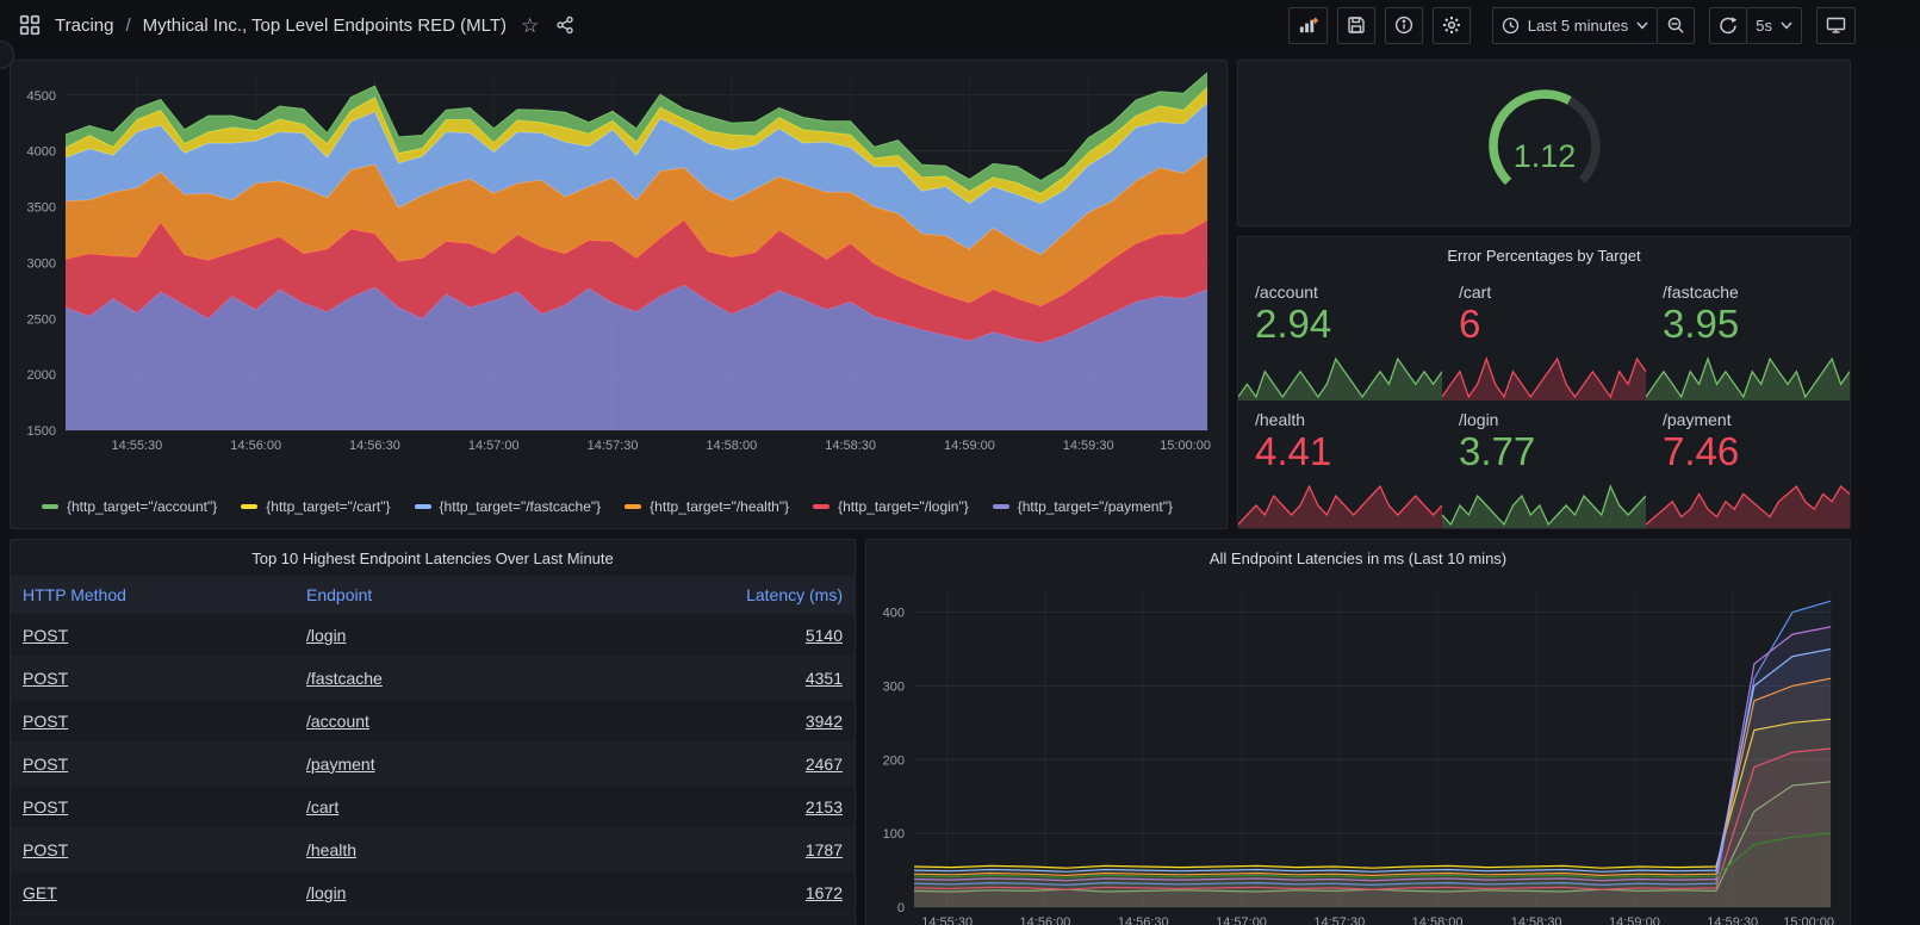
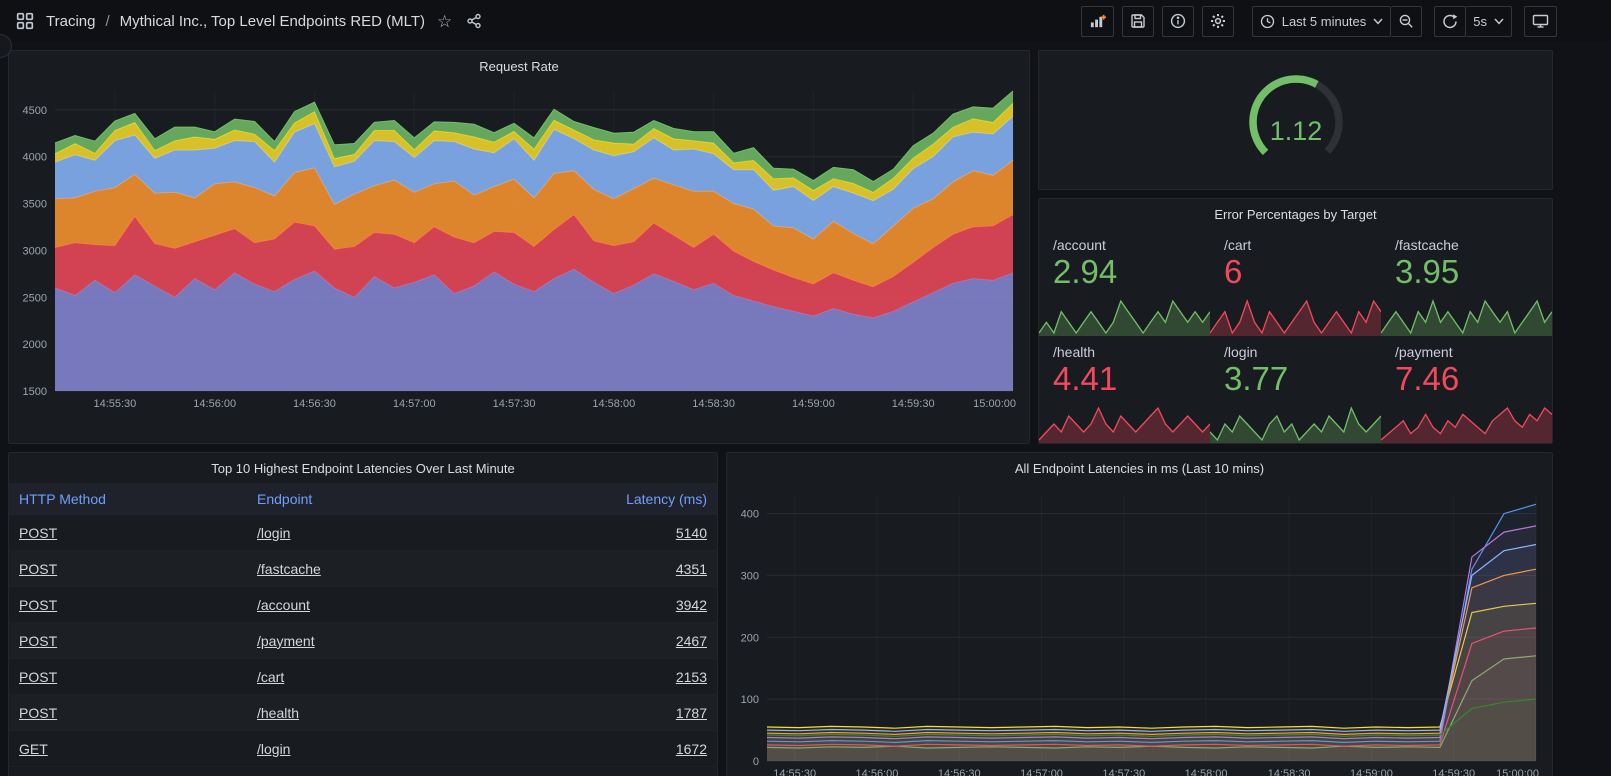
  Tracing
  /
  Mythical Inc., Top Level Endpoints RED (MLT)
  ☆
  Last 5 minutes
  5s
+ Request Rate
  1500
  2000
  2500
  3000
  3500
  4000
  4500
  14:55:30
  14:56:00
  14:56:30
  14:57:00
  14:57:30
  14:58:00
  14:58:30
  14:59:00
  14:59:30
  15:00:00
- {http_target="/account"}
- {http_target="/cart"}
- {http_target="/fastcache"}
- {http_target="/health"}
- {http_target="/login"}
- {http_target="/payment"}
  1.12
  Error Percentages by Target
  /account
  2.94
  /cart
  6
  /fastcache
  3.95
  /health
  4.41
  /login
  3.77
  /payment
  7.46
  Top 10 Highest Endpoint Latencies Over Last Minute
  HTTP Method
  Endpoint
  Latency (ms)
  POST
  /login
  5140
  POST
  /fastcache
  4351
  POST
  /account
  3942
  POST
  /payment
  2467
  POST
  /cart
  2153
  POST
  /health
  1787
  GET
  /login
  1672
  All Endpoint Latencies in ms (Last 10 mins)
  0
  100
  200
  300
  400
  14:55:30
  14:56:00
  14:56:30
  14:57:00
  14:57:30
  14:58:00
  14:58:30
  14:59:00
  14:59:30
  15:00:00
